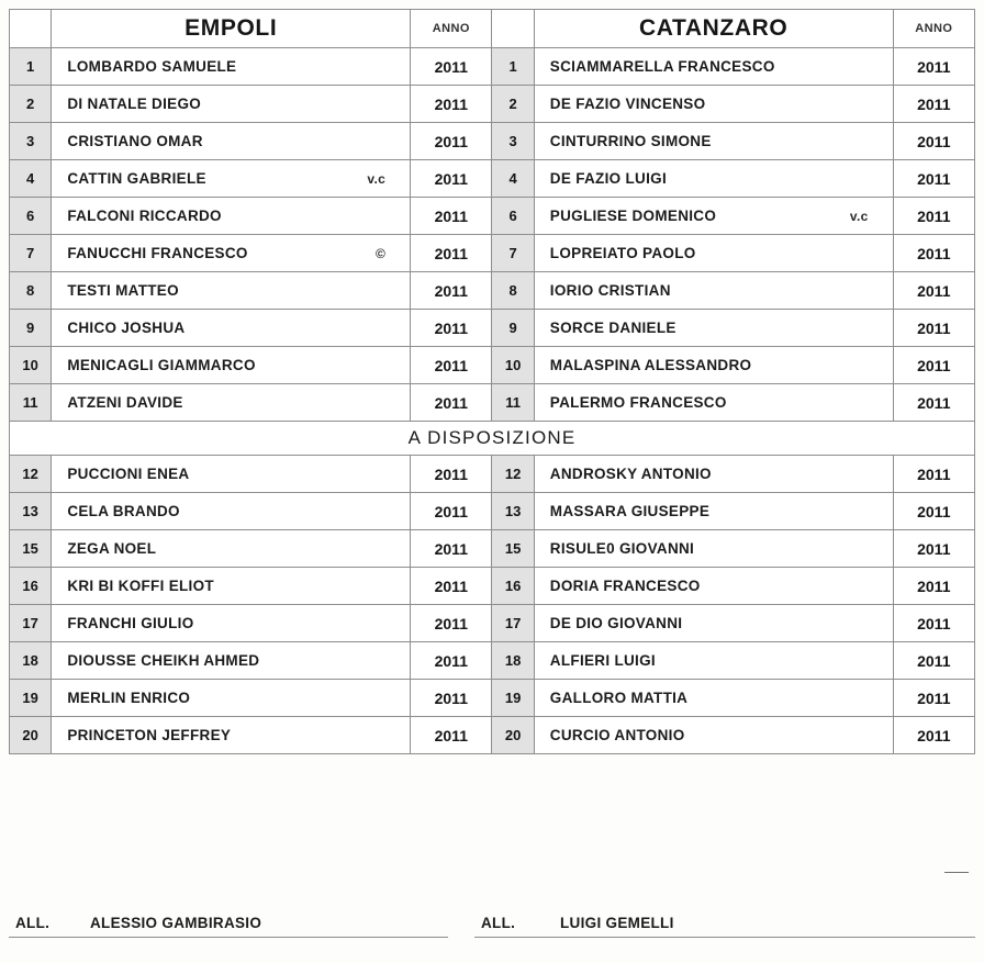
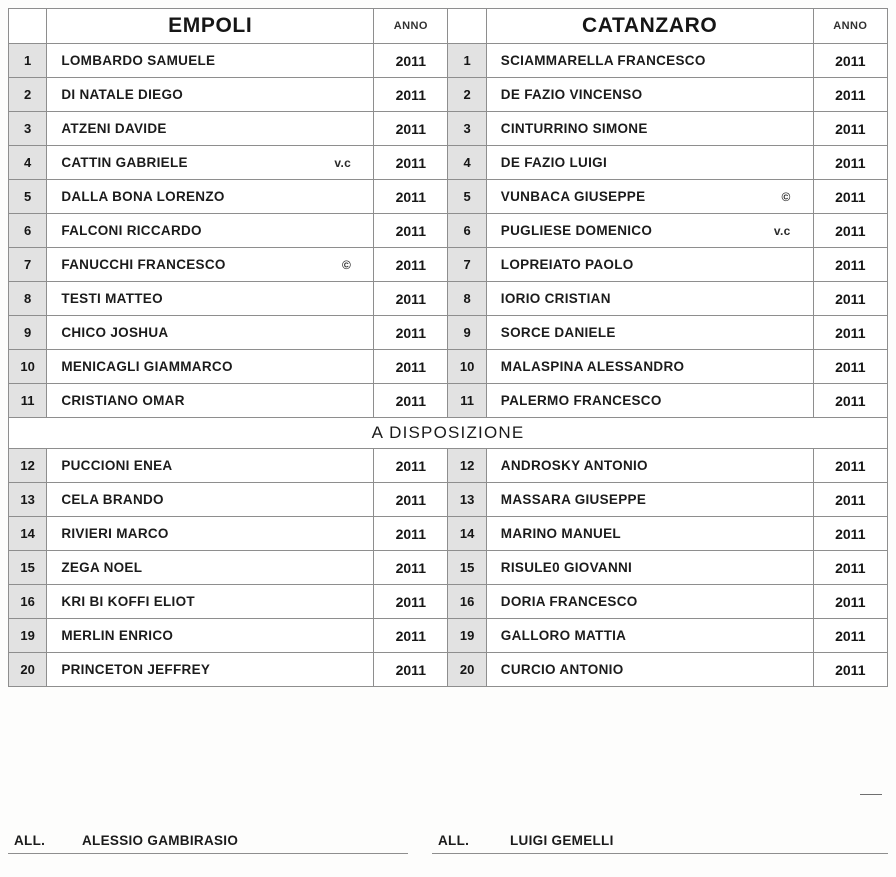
  	EMPOLI	ANNO		CATANZARO	ANNO
  1	LOMBARDO SAMUELE	2011	1	SCIAMMARELLA FRANCESCO	2011
  2	DI NATALE DIEGO	2011	2	DE FAZIO VINCENSO	2011
- 3	CRISTIANO OMAR	2011	3	CINTURRINO SIMONE	2011
+ 3	ATZENI DAVIDE	2011	3	CINTURRINO SIMONE	2011
  4	CATTIN GABRIELE v.c	2011	4	DE FAZIO LUIGI	2011
+ 5	DALLA BONA LORENZO	2011	5	VUNBACA GIUSEPPE ©	2011
  6	FALCONI RICCARDO	2011	6	PUGLIESE DOMENICO v.c	2011
  7	FANUCCHI FRANCESCO ©	2011	7	LOPREIATO PAOLO	2011
  8	TESTI MATTEO	2011	8	IORIO CRISTIAN	2011
  9	CHICO JOSHUA	2011	9	SORCE DANIELE	2011
  10	MENICAGLI GIAMMARCO	2011	10	MALASPINA ALESSANDRO	2011
- 11	ATZENI DAVIDE	2011	11	PALERMO FRANCESCO	2011
+ 11	CRISTIANO OMAR	2011	11	PALERMO FRANCESCO	2011
  A DISPOSIZIONE
  12	PUCCIONI ENEA	2011	12	ANDROSKY ANTONIO	2011
  13	CELA BRANDO	2011	13	MASSARA GIUSEPPE	2011
+ 14	RIVIERI MARCO	2011	14	MARINO MANUEL	2011
  15	ZEGA NOEL	2011	15	RISULE0 GIOVANNI	2011
  16	KRI BI KOFFI ELIOT	2011	16	DORIA FRANCESCO	2011
- 17	FRANCHI GIULIO	2011	17	DE DIO GIOVANNI	2011
- 18	DIOUSSE CHEIKH AHMED	2011	18	ALFIERI LUIGI	2011
  19	MERLIN ENRICO	2011	19	GALLORO MATTIA	2011
  20	PRINCETON JEFFREY	2011	20	CURCIO ANTONIO	2011
  ALL.
  ALESSIO GAMBIRASIO
  ALL.
  LUIGI GEMELLI
